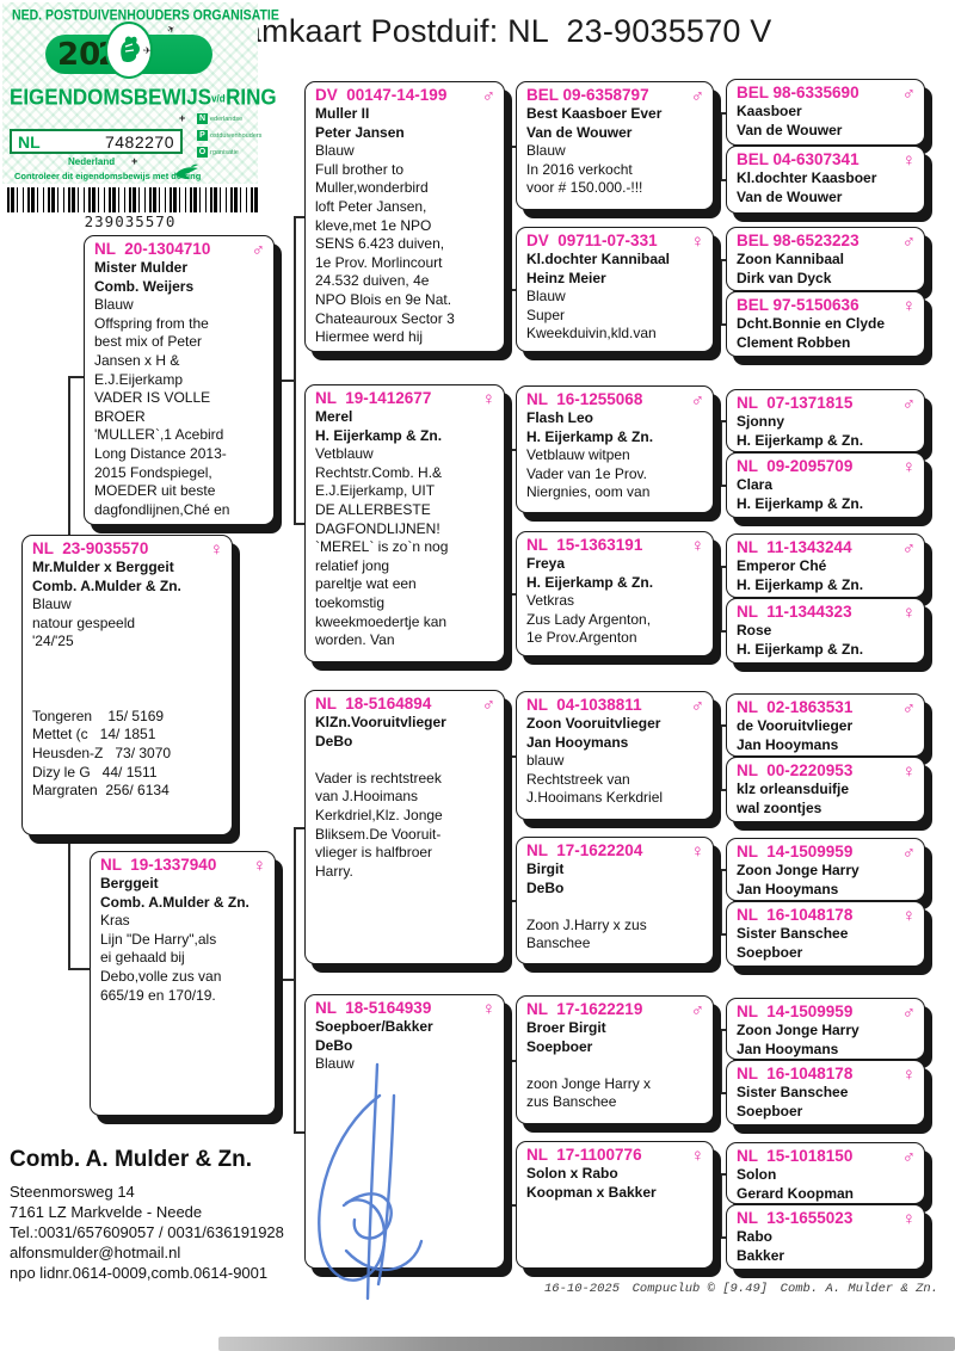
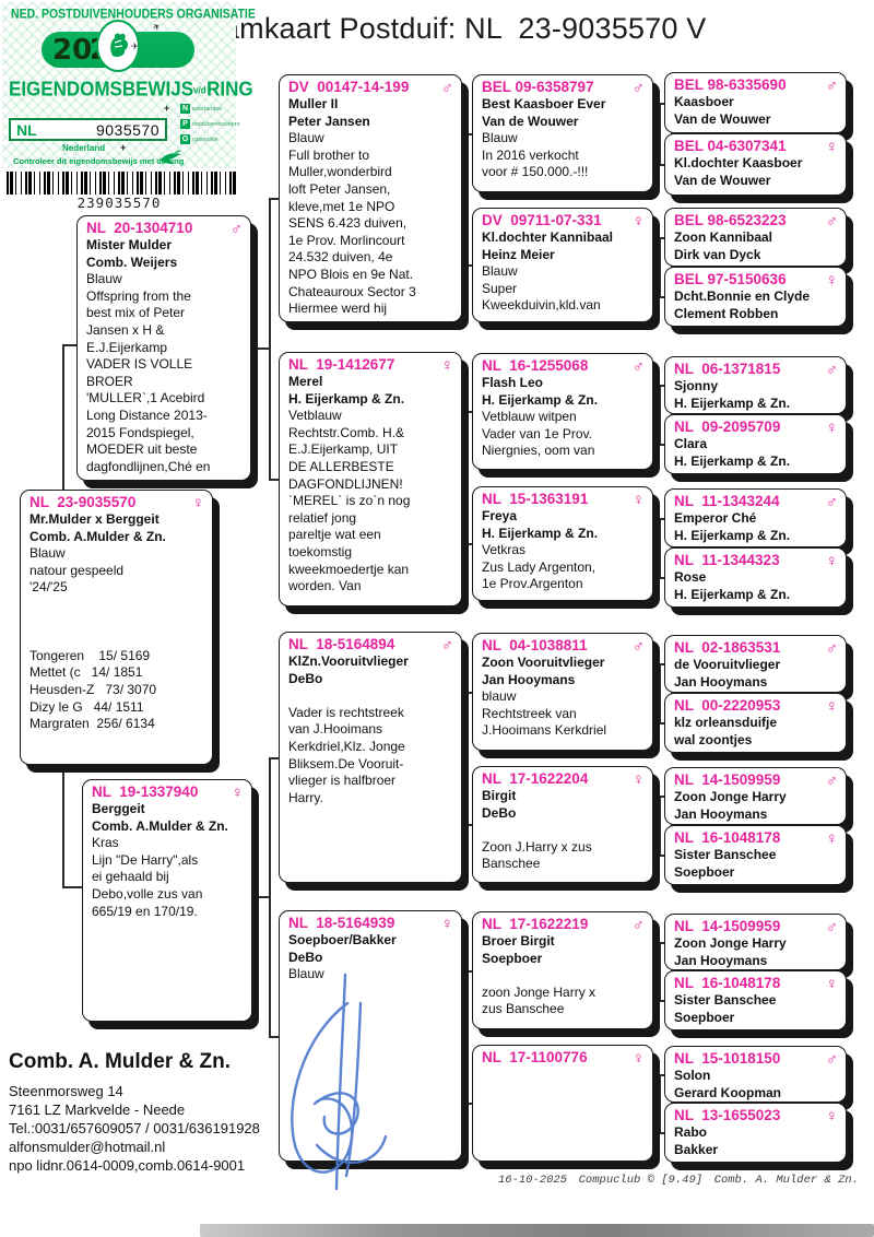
  mkaart Postduif: NL 23-9035570 V
  NED. POSTDUIVENHOUDERS ORGANISATIE
  20
  EIGENDOMSBEWIJSv/dRING
  ✈
  +
  +
  NL
- 7482270
+ 9035570
  Nederland
  Controleer dit eigendomsbewijs met ding
  239035570
  NL 20-1304710
  ♂
  Mister Mulder
  Comb. Weijers
  Blauw
  Offspring from the
  best mix of Peter
  Jansen x H &
  E.J.Eijerkamp
  VADER IS VOLLE BROER
  'MULLER`,1 Acebird
  Long Distance 2013-
  2015 Fondspiegel,
  MOEDER uit beste
  dagfondlijnen,Ché en
  NL 23-9035570
  ♀
  Mr.Mulder x Berggeit
  Comb. A.Mulder & Zn.
  Blauw
  natour gespeeld
  '24/'25
  Tongeren 15/ 5169
  Mettet (c 14/ 1851
  Heusden-Z 73/ 3070
  Dizy le G 44/ 1511
  Margraten 256/ 6134
  NL 19-1337940
  ♀
  Berggeit
  Comb. A.Mulder & Zn.
  Kras
  Lijn "De Harry",als
  ei gehaald bij
  Debo,volle zus van
  665/19 en 170/19.
  DV 00147-14-199
  ♂
  Muller II
  Peter Jansen
  Blauw
  Full brother to
  Muller,wonderbird
  loft Peter Jansen,
  kleve,met 1e NPO
  SENS 6.423 duiven,
  1e Prov. Morlincourt
  24.532 duiven, 4e
  NPO Blois en 9e Nat.
  Chateauroux Sector 3
  Hiermee werd hij
  NL 19-1412677
  ♀
  Merel
  H. Eijerkamp & Zn.
  Vetblauw
  Rechtstr.Comb. H.&
  E.J.Eijerkamp, UIT
  DE ALLERBESTE
  DAGFONDLIJNEN!
  `MEREL` is zo`n nog
  relatief jong
  pareltje wat een
  toekomstig
  kweekmoedertje kan
  worden. Van
  NL 18-5164894
  ♂
  KlZn.Vooruitvlieger
  DeBo
  Vader is rechtstreek
  van J.Hooimans
  Kerkdriel,Klz. Jonge
  Bliksem.De Vooruit-
  vlieger is halfbroer
  Harry.
  NL 18-5164939
  ♀
  Soepboer/Bakker
  DeBo
  Blauw
  BEL 09-6358797
  ♂
  Best Kaasboer Ever
  Van de Wouwer
  Blauw
  In 2016 verkocht
  voor # 150.000.-!!!
  DV 09711-07-331
  ♀
  Kl.dochter Kannibaal
  Heinz Meier
  Blauw
  Super
  Kweekduivin,kld.van
  NL 16-1255068
  ♂
  Flash Leo
  H. Eijerkamp & Zn.
  Vetblauw witpen
  Vader van 1e Prov.
  Niergnies, oom van
  NL 15-1363191
  ♀
  Freya
  H. Eijerkamp & Zn.
  Vetkras
  Zus Lady Argenton,
  1e Prov.Argenton
  NL 04-1038811
  ♂
  Zoon Vooruitvlieger
  Jan Hooymans
  blauw
  Rechtstreek van
  J.Hooimans Kerkdriel
  NL 17-1622204
  ♀
  Birgit
  DeBo
  Zoon J.Harry x zus
  Banschee
  NL 17-1622219
  ♂
  Broer Birgit
  Soepboer
  zoon Jonge Harry x
  zus Banschee
  NL 17-1100776
  ♀
- Solon x Rabo
- Koopman x Bakker
  BEL 98-6335690
  ♂
  Kaasboer
  Van de Wouwer
  BEL 04-6307341
  ♀
  Kl.dochter Kaasboer
  Van de Wouwer
  BEL 98-6523223
  ♂
  Zoon Kannibaal
  Dirk van Dyck
  BEL 97-5150636
  ♀
  Dcht.Bonnie en Clyde
  Clement Robben
- NL 07-1371815
+ NL 06-1371815
  ♂
  Sjonny
  H. Eijerkamp & Zn.
  NL 09-2095709
  ♀
  Clara
  H. Eijerkamp & Zn.
  NL 11-1343244
  ♂
  Emperor Ché
  H. Eijerkamp & Zn.
  NL 11-1344323
  ♀
  Rose
  H. Eijerkamp & Zn.
  NL 02-1863531
  ♂
  de Vooruitvlieger
  Jan Hooymans
  NL 00-2220953
  ♀
  klz orleansduifje
  wal zoontjes
  NL 14-1509959
  ♂
  Zoon Jonge Harry
  Jan Hooymans
  NL 16-1048178
  ♀
  Sister Banschee
  Soepboer
  NL 14-1509959
  ♂
  Zoon Jonge Harry
  Jan Hooymans
  NL 16-1048178
  ♀
  Sister Banschee
  Soepboer
  NL 15-1018150
  ♂
  Solon
  Gerard Koopman
  NL 13-1655023
  ♀
  Rabo
  Bakker
  Comb. A. Mulder & Zn.
  Steenmorsweg 14
  7161 LZ Markvelde - Neede
  Tel.:0031/657609057 / 0031/636191928
  alfonsmulder@hotmail.nl
  npo lidnr.0614-0009,comb.0614-9001
  16-10-2025
  Compuclub © [9.49]
  Comb. A. Mulder & Zn.
